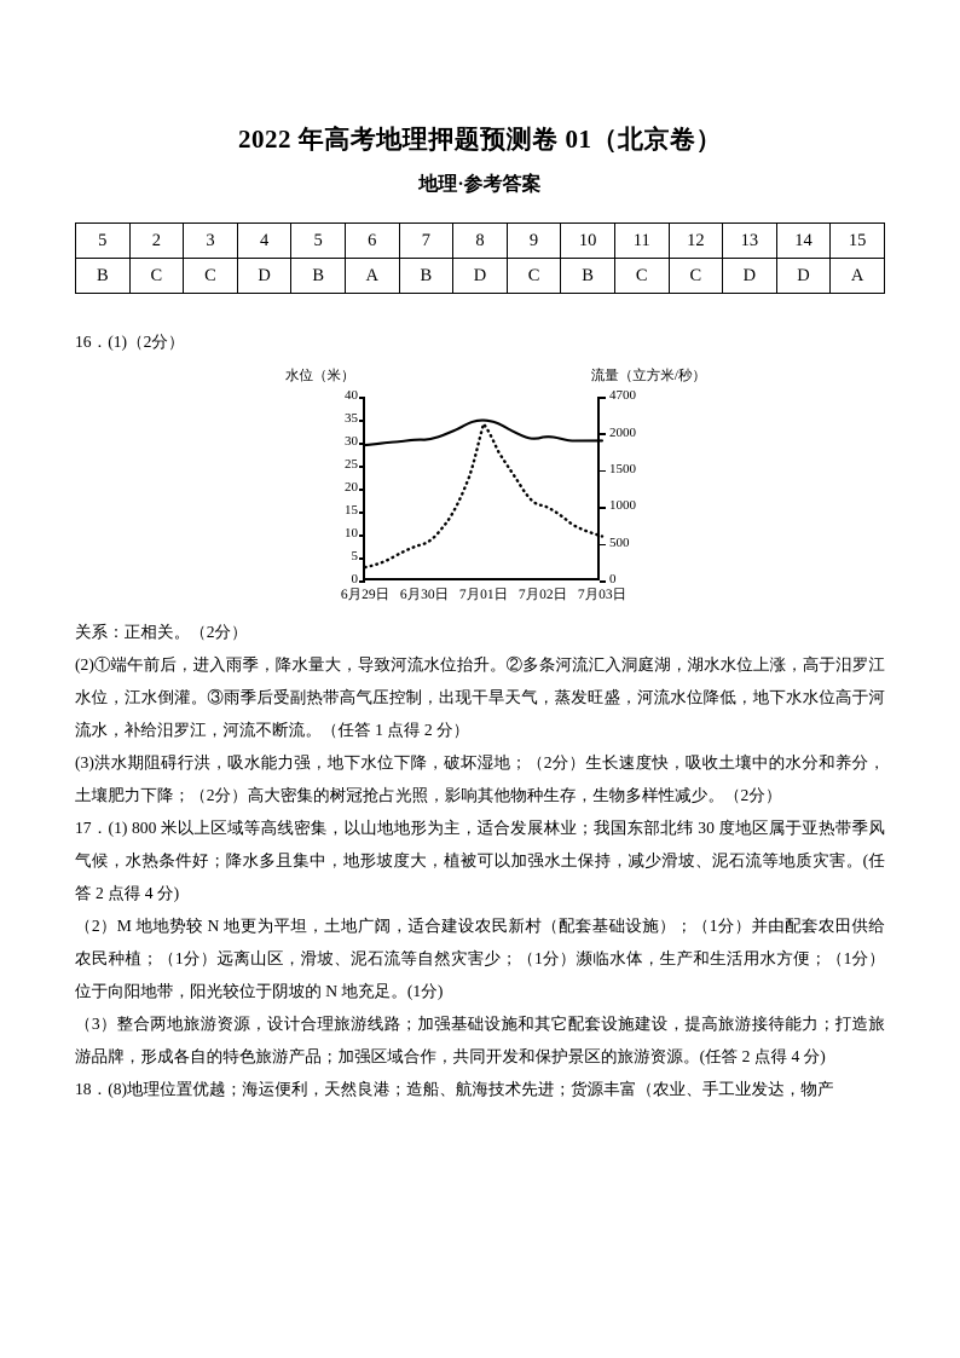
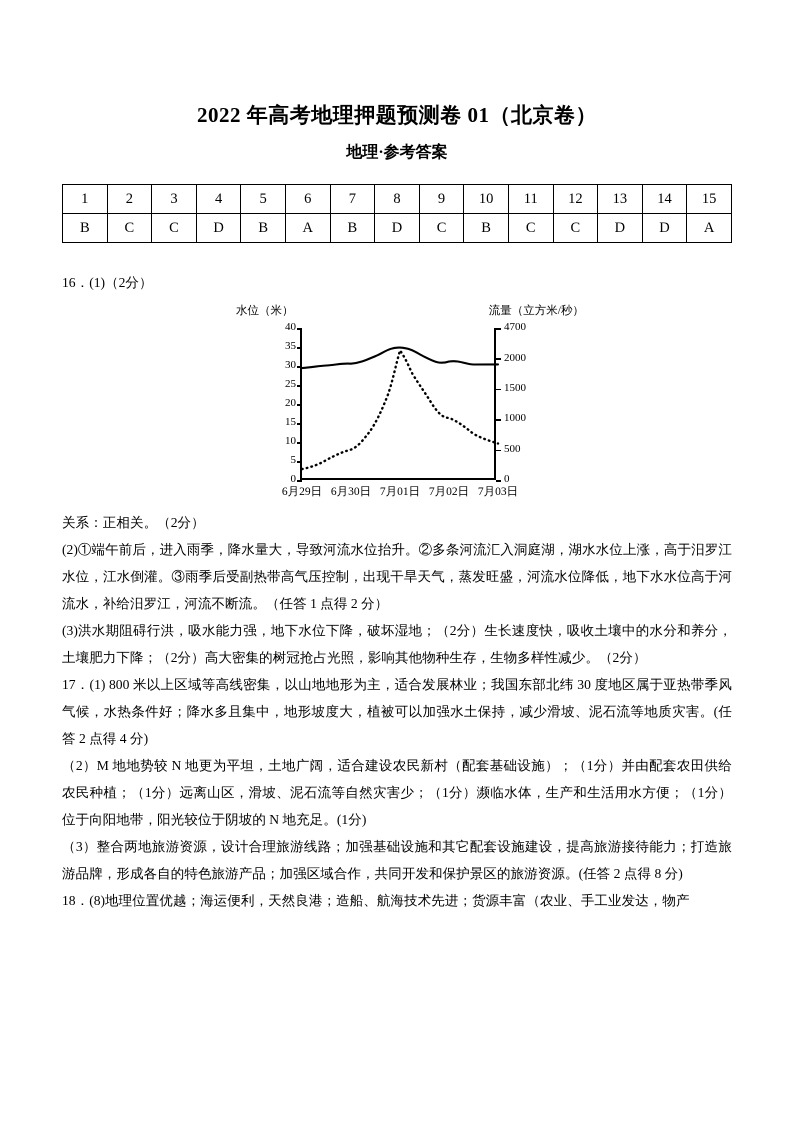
  2022 年高考地理押题预测卷 01（北京卷）
  地理·参考答案
- 5	2	3	4	5	6	7	8	9	10	11	12	13	14	15
+ 1	2	3	4	5	6	7	8	9	10	11	12	13	14	15
  B	C	C	D	B	A	B	D	C	B	C	C	D	D	A
  16．(1)（2分）
  水位（米）
  流量（立方米/秒）
  0
  5
  10
  15
  20
  25
  30
  35
  40
  0
  500
  1000
  1500
  2000
  4700
  6月29日
  6月30日
  7月01日
  7月02日
  7月03日
  关系：正相关。（2分）
  (2)①端午前后，进入雨季，降水量大，导致河流水位抬升。②多条河流汇入洞庭湖，湖水水位上涨，高于汨罗江水位，江水倒灌。③雨季后受副热带高气压控制，出现干旱天气，蒸发旺盛，河流水位降低，地下水水位高于河流水，补给汨罗江，河流不断流。（任答 1 点得 2 分）
  (3)洪水期阻碍行洪，吸水能力强，地下水位下降，破坏湿地；（2分）生长速度快，吸收土壤中的水分和养分，土壤肥力下降；（2分）高大密集的树冠抢占光照，影响其他物种生存，生物多样性减少。（2分）
  17．(1) 800 米以上区域等高线密集，以山地地形为主，适合发展林业；我国东部北纬 30 度地区属于亚热带季风气候，水热条件好；降水多且集中，地形坡度大，植被可以加强水土保持，减少滑坡、泥石流等地质灾害。(任答 2 点得 4 分)
  （2）M 地地势较 N 地更为平坦，土地广阔，适合建设农民新村（配套基础设施）；（1分）并由配套农田供给农民种植；（1分）远离山区，滑坡、泥石流等自然灾害少；（1分）濒临水体，生产和生活用水方便；（1分）位于向阳地带，阳光较位于阴坡的 N 地充足。(1分)
- （3）整合两地旅游资源，设计合理旅游线路；加强基础设施和其它配套设施建设，提高旅游接待能力；打造旅游品牌，形成各自的特色旅游产品；加强区域合作，共同开发和保护景区的旅游资源。(任答 2 点得 4 分)
+ （3）整合两地旅游资源，设计合理旅游线路；加强基础设施和其它配套设施建设，提高旅游接待能力；打造旅游品牌，形成各自的特色旅游产品；加强区域合作，共同开发和保护景区的旅游资源。(任答 2 点得 8 分)
  18．(8)地理位置优越；海运便利，天然良港；造船、航海技术先进；货源丰富（农业、手工业发达，物产
